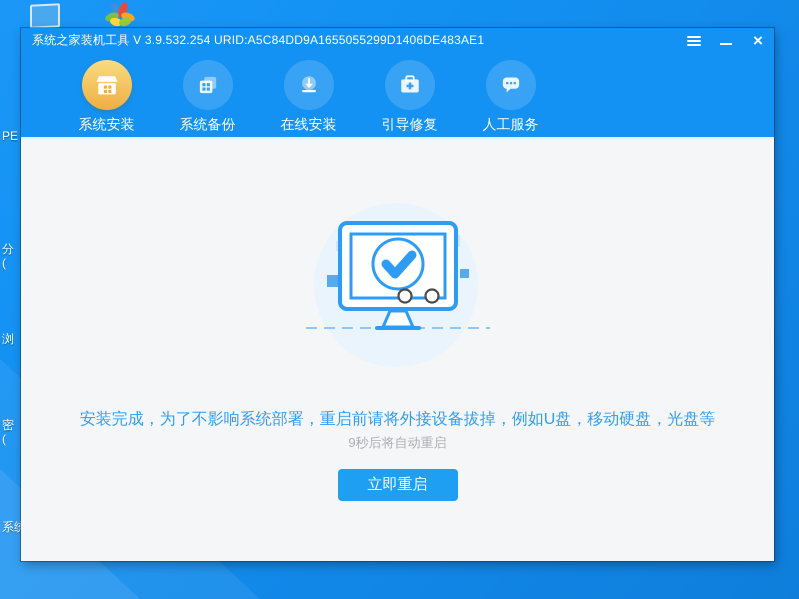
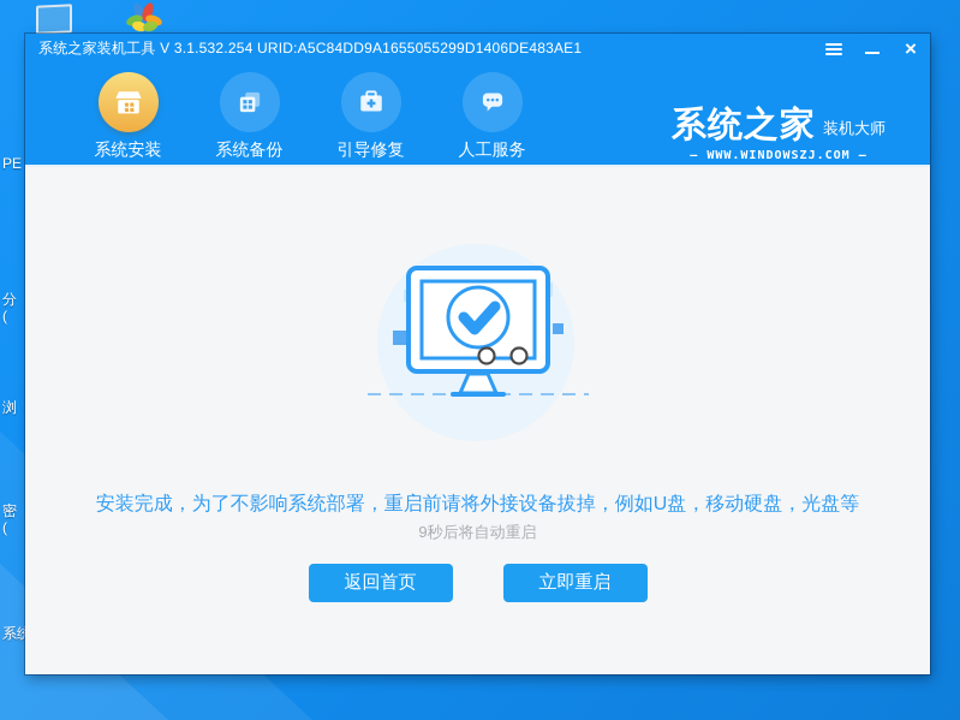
  PE
  分
  (
  浏
  密
  (
  系统
- 系统之家装机工具 V 3.9.532.254 URID:A5C84DD9A1655055299D1406DE483AE1
+ 系统之家装机工具 V 3.1.532.254 URID:A5C84DD9A1655055299D1406DE483AE1
  ×
  系统安装
  系统备份
- 在线安装
  引导修复
  人工服务
+ 系统之家
+ 装机大师
+ — WWW.WINDOWSZJ.COM —
  安装完成，为了不影响系统部署，重启前请将外接设备拔掉，例如U盘，移动硬盘，光盘等
  9秒后将自动重启
+ 返回首页
  立即重启
